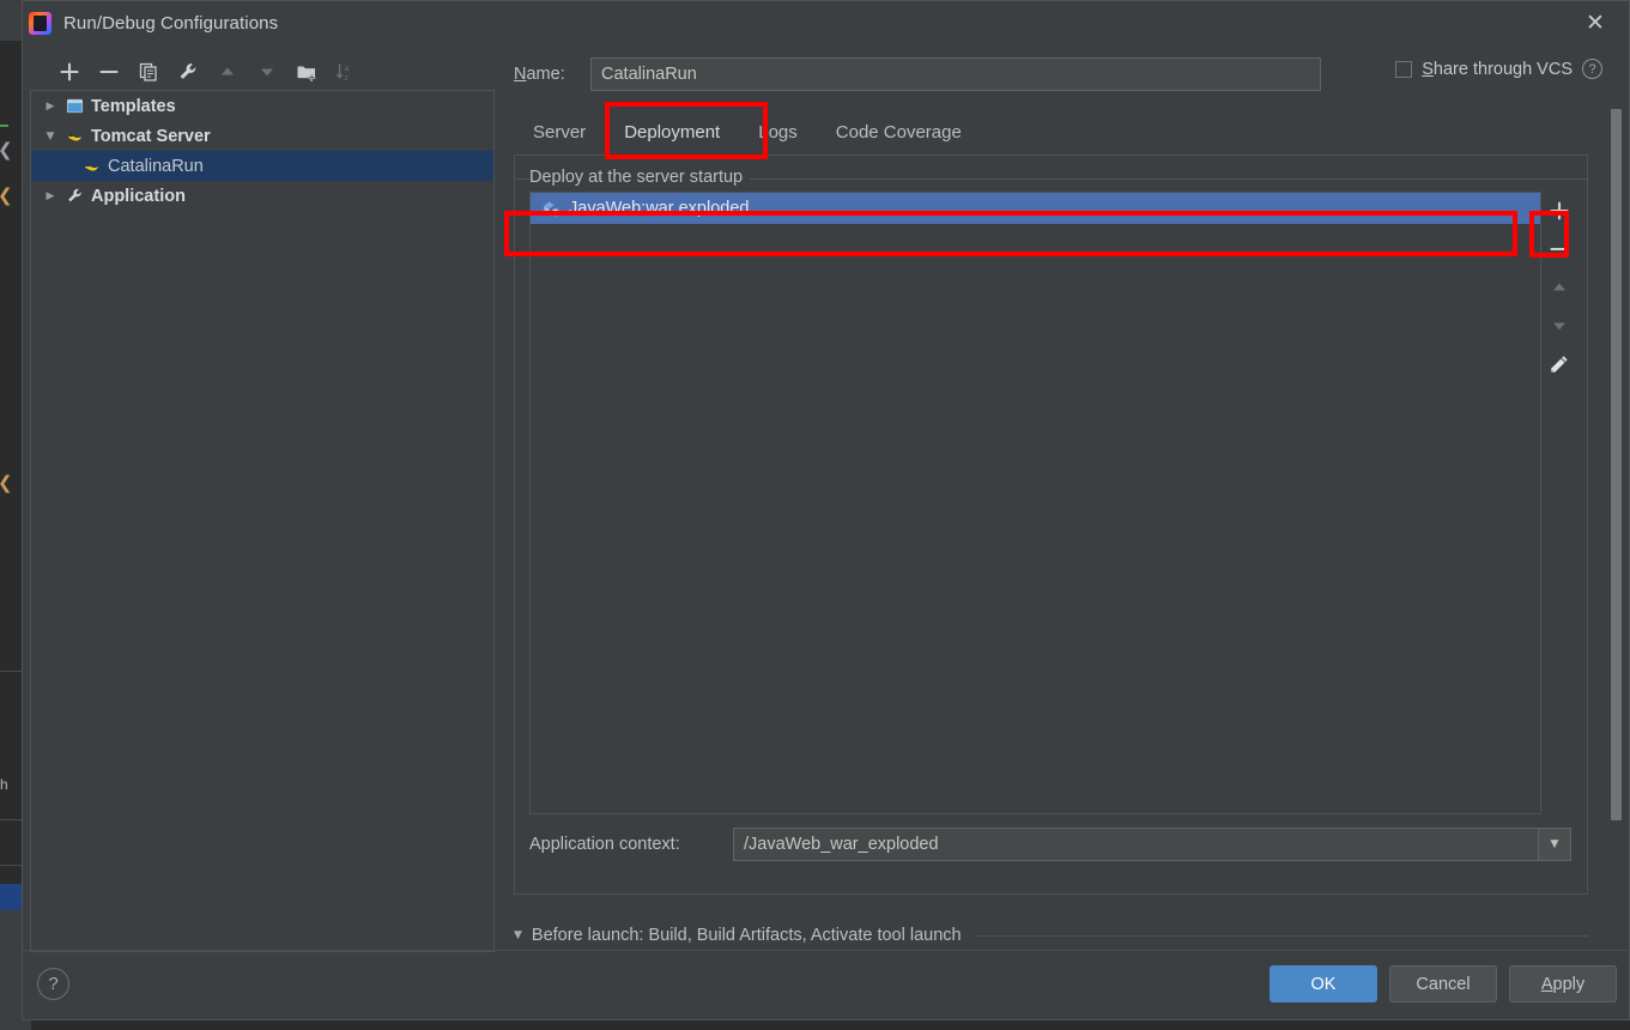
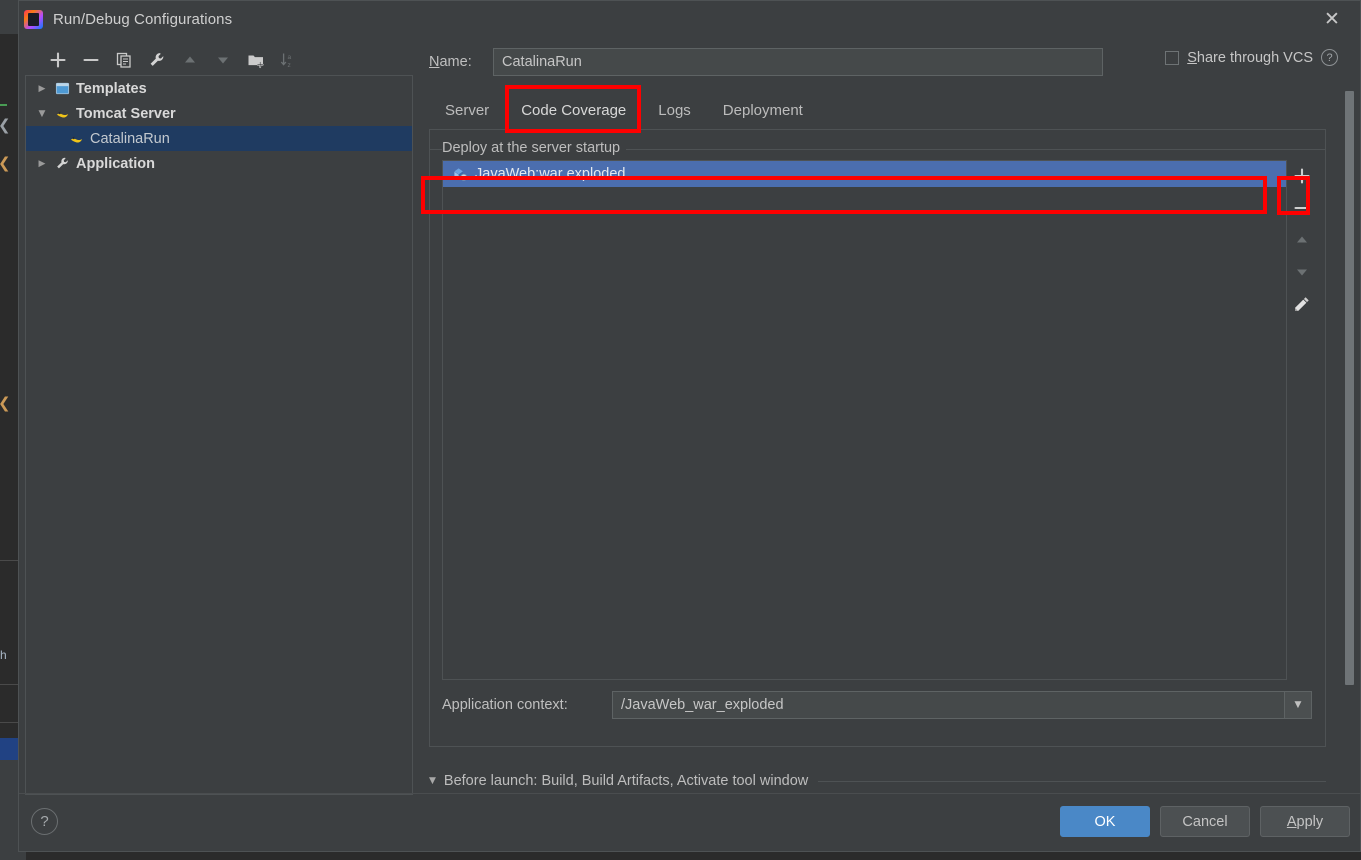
  ❮
  ❮
  ❮
  h
  Run/Debug Configurations
  ✕
  ▶
  Templates
  ▼
  Tomcat Server
  CatalinaRun
  ▶
  Application
  Name:
  CatalinaRun
  Share through VCS
  ?
  Server
- Deployment
+ Code Coverage
  Logs
- Code Coverage
+ Deployment
  Deploy at the server startup
  JavaWeb:war exploded
  Application context:
  /JavaWeb_war_exploded
  ▼
  ▼
- Before launch: Build, Build Artifacts, Activate tool launch
+ Before launch: Build, Build Artifacts, Activate tool window
  ?
  OK
  Cancel
  A
  pply
